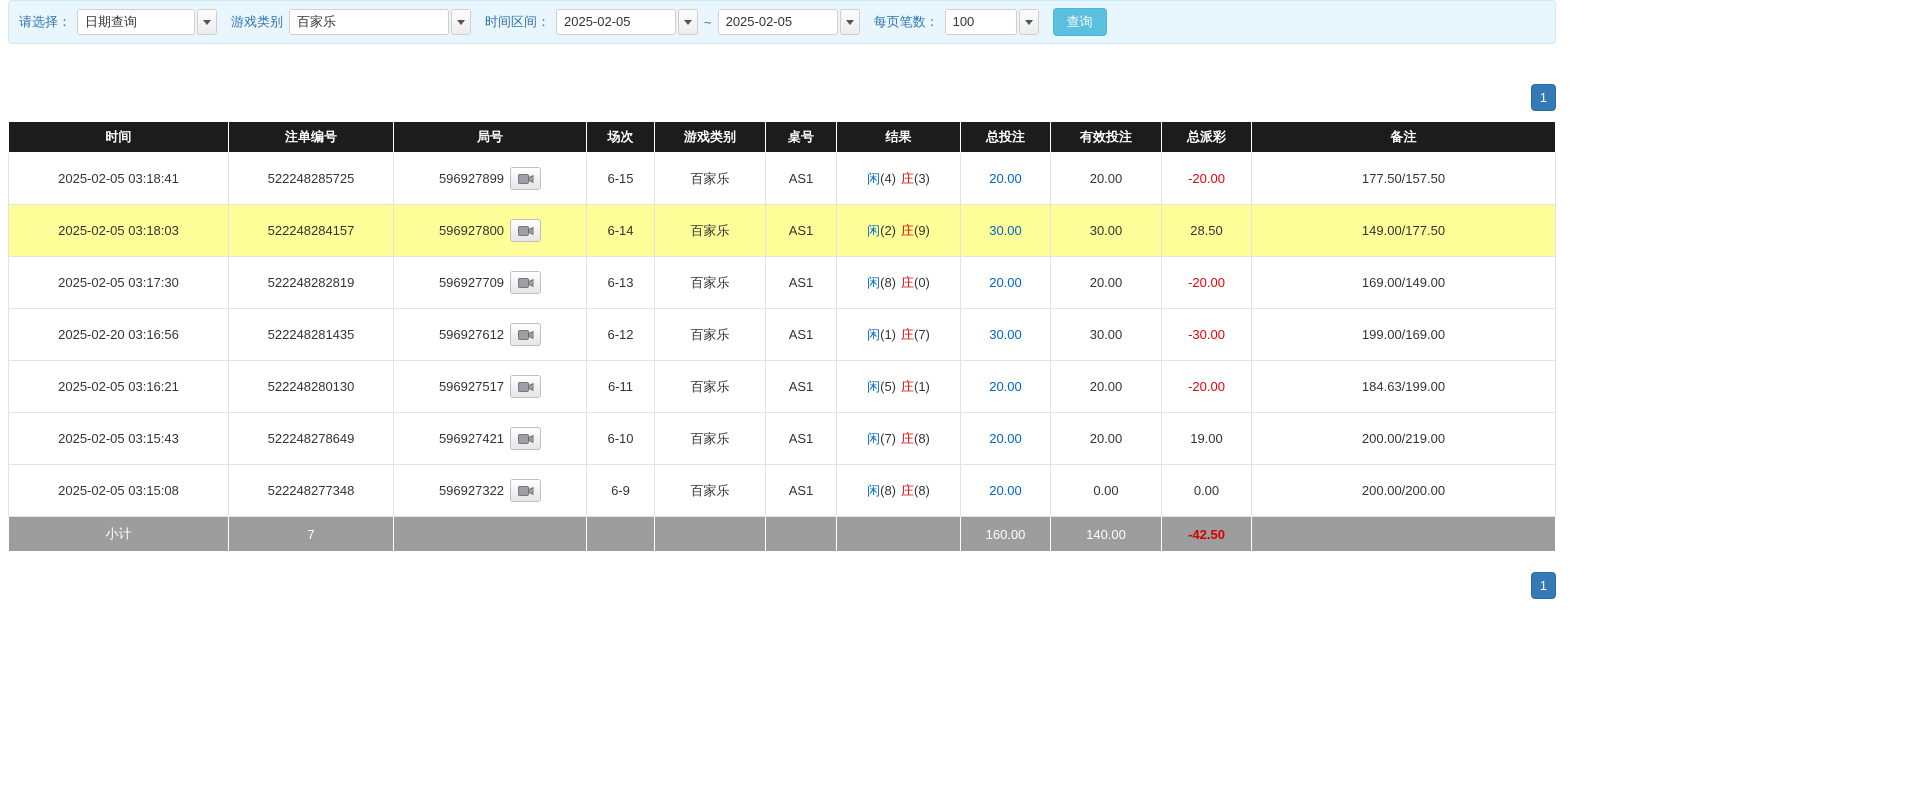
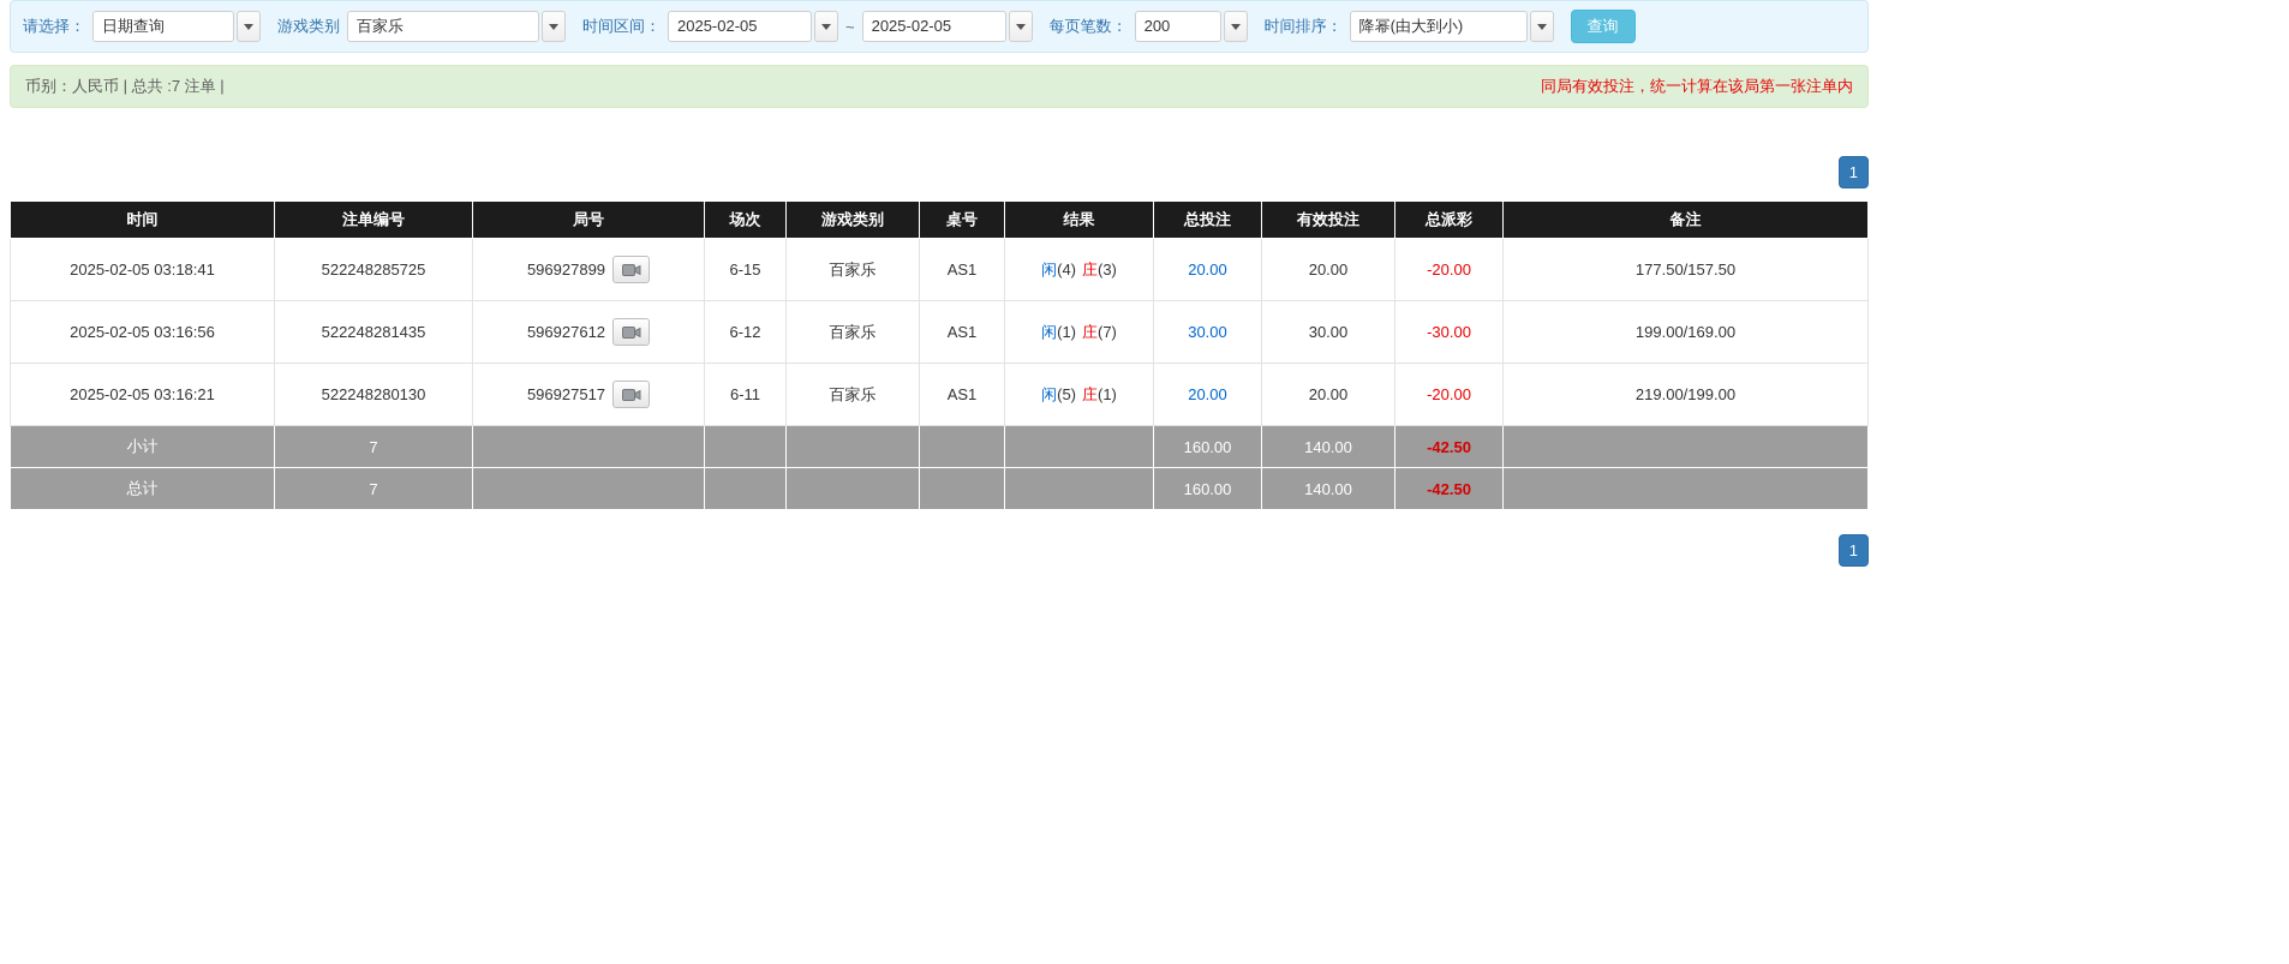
  请选择：
  日期查询
  游戏类别
  百家乐
  时间区间：
  2025-02-05
  ~
  2025-02-05
  每页笔数：
- 100
+ 200
+ 时间排序：
+ 降幂(由大到小)
  查询
+ 币别：人民币 | 总共 :7 注单 |
+ 同局有效投注，统一计算在该局第一张注单内
  1
  时间	注单编号	局号	场次	游戏类别	桌号	结果	总投注	有效投注	总派彩	备注
  2025-02-05 03:18:41	522248285725	596927899	6-15	百家乐	AS1	闲(4) 庄(3)	20.00	20.00	-20.00	177.50/157.50
- 2025-02-05 03:18:03	522248284157	596927800	6-14	百家乐	AS1	闲(2) 庄(9)	30.00	30.00	28.50	149.00/177.50
- 2025-02-05 03:17:30	522248282819	596927709	6-13	百家乐	AS1	闲(8) 庄(0)	20.00	20.00	-20.00	169.00/149.00
- 2025-02-20 03:16:56	522248281435	596927612	6-12	百家乐	AS1	闲(1) 庄(7)	30.00	30.00	-30.00	199.00/169.00
+ 2025-02-05 03:16:56	522248281435	596927612	6-12	百家乐	AS1	闲(1) 庄(7)	30.00	30.00	-30.00	199.00/169.00
- 2025-02-05 03:16:21	522248280130	596927517	6-11	百家乐	AS1	闲(5) 庄(1)	20.00	20.00	-20.00	184.63/199.00
+ 2025-02-05 03:16:21	522248280130	596927517	6-11	百家乐	AS1	闲(5) 庄(1)	20.00	20.00	-20.00	219.00/199.00
- 2025-02-05 03:15:43	522248278649	596927421	6-10	百家乐	AS1	闲(7) 庄(8)	20.00	20.00	19.00	200.00/219.00
- 2025-02-05 03:15:08	522248277348	596927322	6-9	百家乐	AS1	闲(8) 庄(8)	20.00	0.00	0.00	200.00/200.00
  小计	7						160.00	140.00	-42.50
+ 总计	7						160.00	140.00	-42.50
  1
